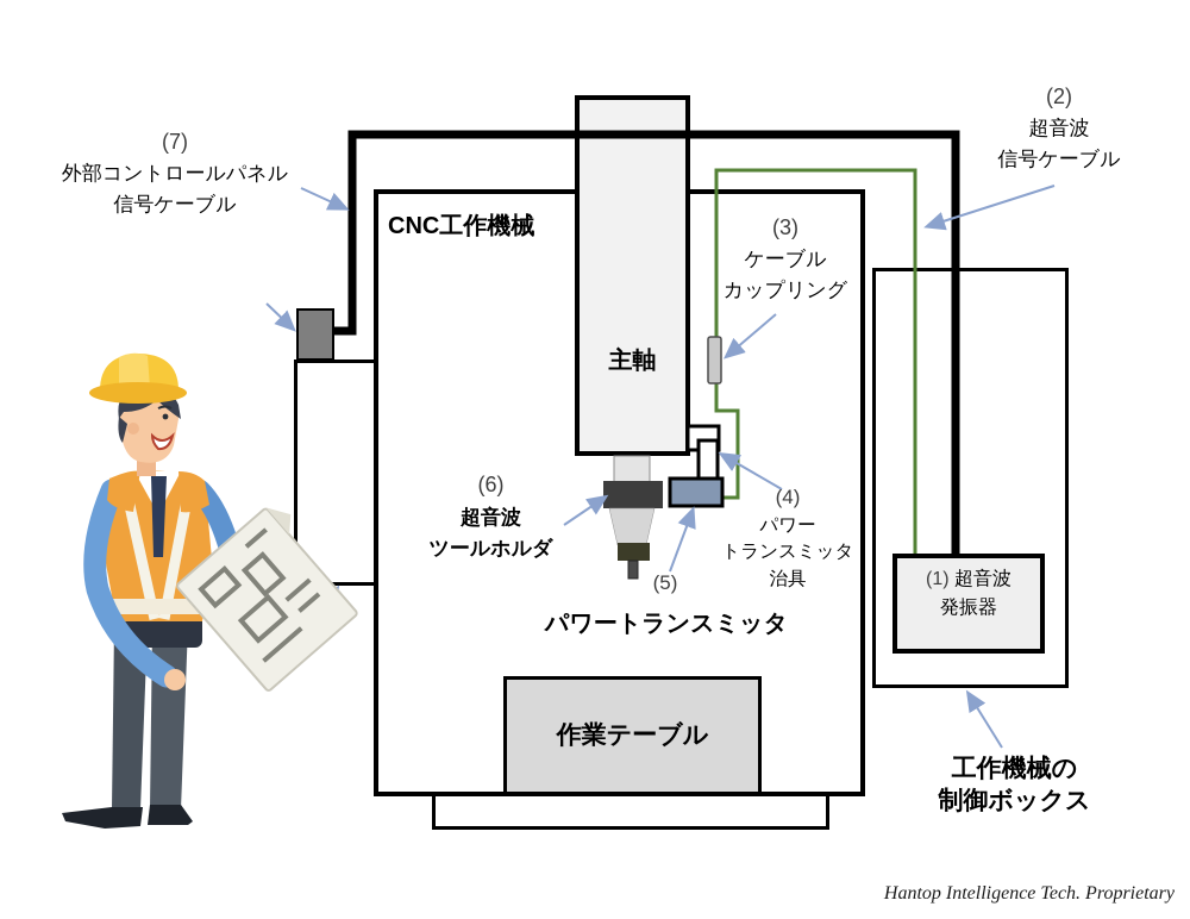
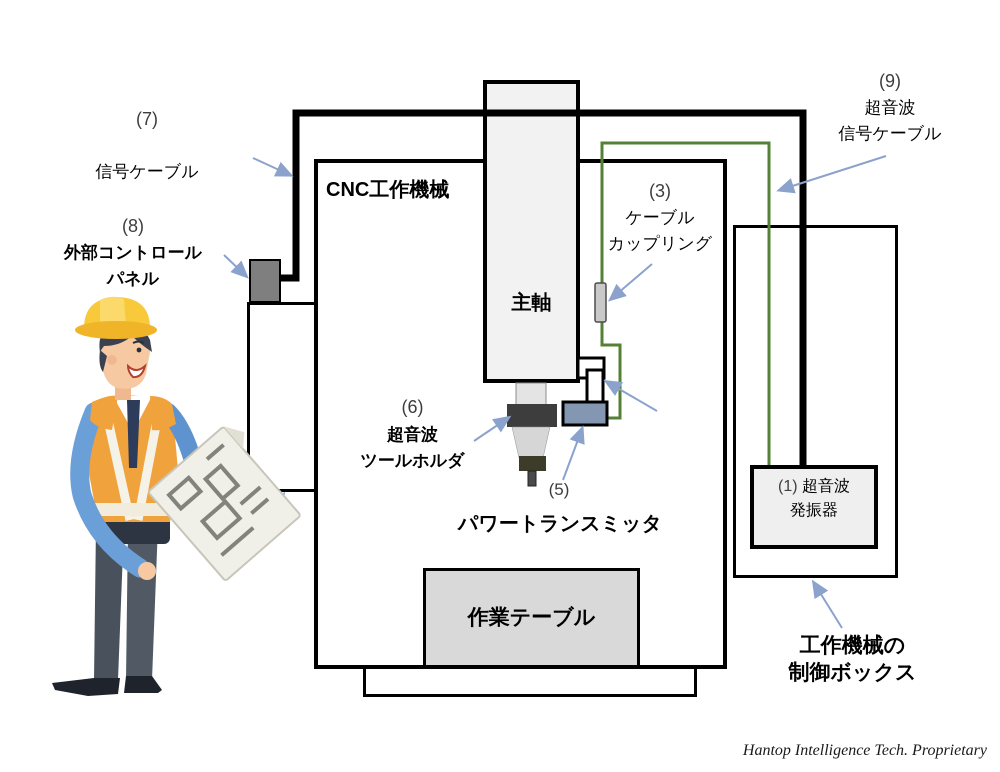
  作業テーブル
  主軸
  (1) 超音波
  発振器
  CNC工作機械
  (7)
- 外部コントロールパネル
  信号ケーブル
+ (8)
+ 外部コントロール
+ パネル
- (2)
+ (9)
  超音波
  信号ケーブル
  (3)
  ケーブル
  カップリング
- (4)
- パワー
- トランスミッタ
- 治具
  (5)
  パワートランスミッタ
  (6)
  超音波
  ツールホルダ
  工作機械の
  制御ボックス
  Hantop Intelligence Tech. Proprietary
